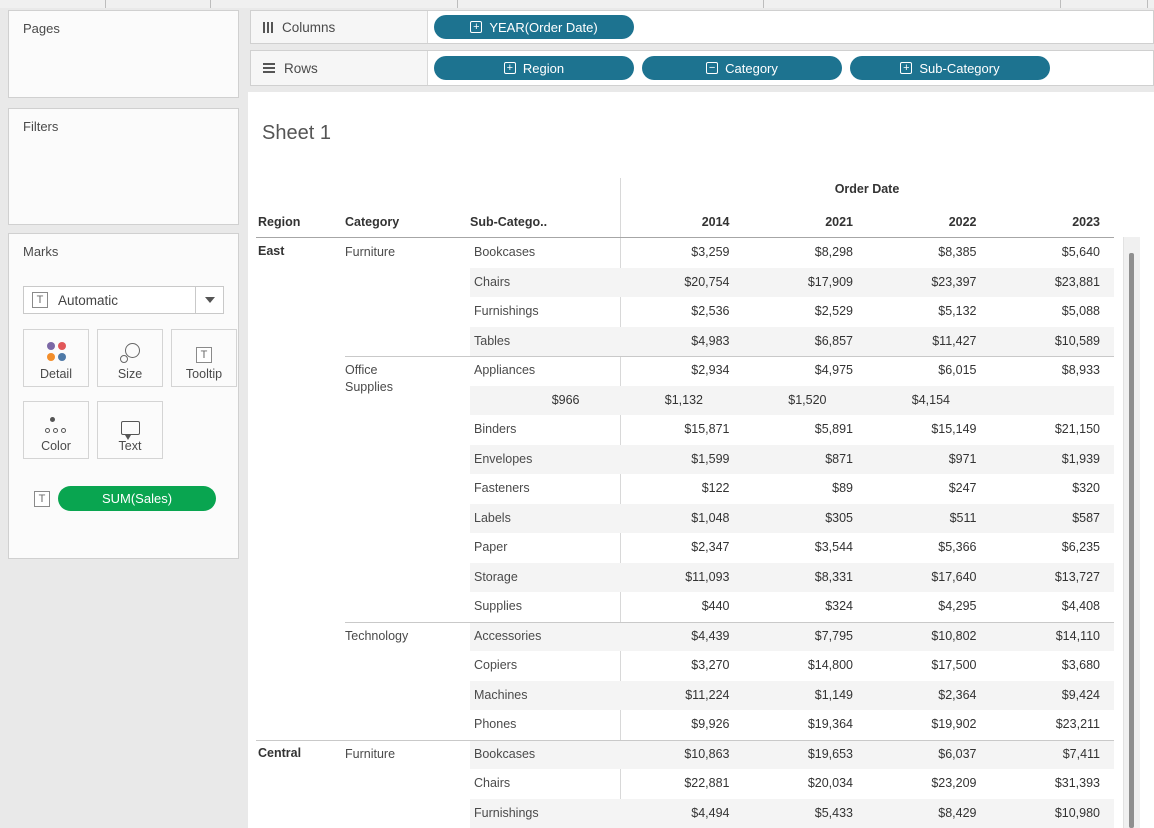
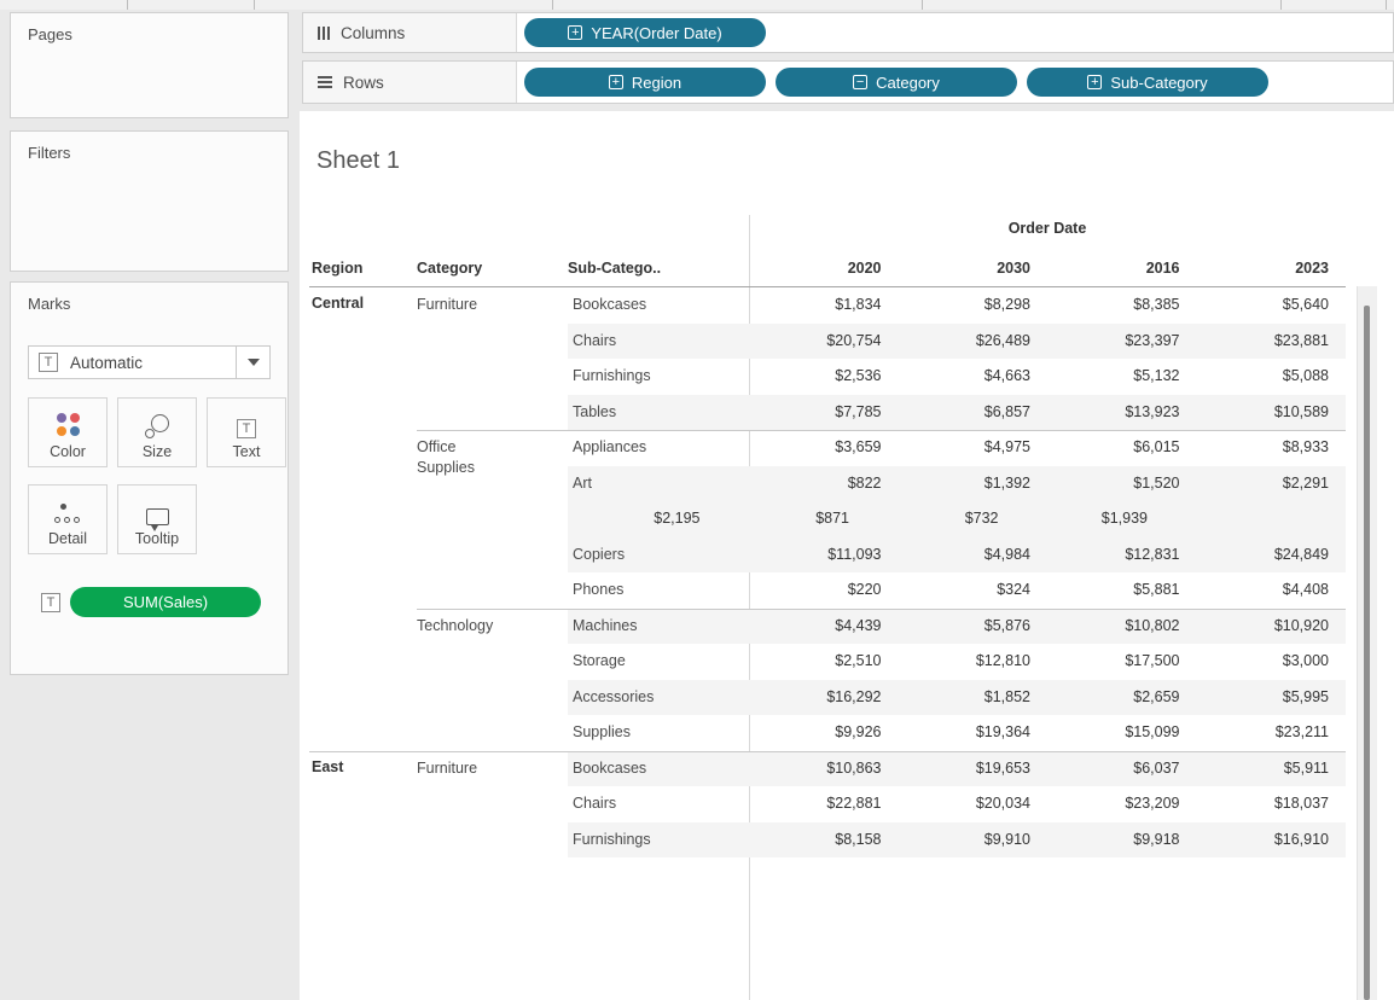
  Pages
  Filters
  Marks
  T
  Automatic
- Detail
+ Color
  Size
  T
- Tooltip
+ Text
- Color
+ Detail
- Text
+ Tooltip
  T
  SUM(Sales)
  Columns
  +
  YEAR(Order Date)
  Rows
  +
  Region
  −
  Category
  +
  Sub-Category
  Sheet 1
  Order Date
  Region
  Category
  Sub-Catego..
- 2014
+ 2020
- 2021
+ 2030
- 2022
+ 2016
  2023
- East
+ Central
  Furniture
  Bookcases
- $3,259
+ $1,834
  $8,298
  $8,385
  $5,640
  Chairs
  $20,754
- $17,909
+ $26,489
  $23,397
  $23,881
  Furnishings
  $2,536
- $2,529
+ $4,663
  $5,132
  $5,088
  Tables
- $4,983
+ $7,785
  $6,857
- $11,427
+ $13,923
  $10,589
  Office Supplies
  Appliances
- $2,934
+ $3,659
  $4,975
  $6,015
  $8,933
+ Art
- $966
+ $822
- $1,132
+ $1,392
  $1,520
- $4,154
+ $2,291
- Binders
- $15,871
- $5,891
- $15,149
- $21,150
- Envelopes
- $1,599
+ $2,195
  $871
- $971
+ $732
  $1,939
- Fasteners
- $122
- $89
- $247
- $320
- Labels
- $1,048
- $305
- $511
- $587
- Paper
- $2,347
- $3,544
- $5,366
- $6,235
- Storage
+ Copiers
  $11,093
- $8,331
+ $4,984
- $17,640
+ $12,831
- $13,727
+ $24,849
- Supplies
+ Phones
- $440
+ $220
  $324
- $4,295
+ $5,881
  $4,408
  Technology
- Accessories
+ Machines
  $4,439
- $7,795
+ $5,876
  $10,802
- $14,110
+ $10,920
- Copiers
+ Storage
- $3,270
+ $2,510
- $14,800
+ $12,810
  $17,500
- $3,680
+ $3,000
- Machines
+ Accessories
- $11,224
+ $16,292
- $1,149
+ $1,852
- $2,364
+ $2,659
- $9,424
+ $5,995
- Phones
+ Supplies
  $9,926
  $19,364
- $19,902
+ $15,099
  $23,211
- Central
+ East
  Furniture
  Bookcases
  $10,863
  $19,653
  $6,037
- $7,411
+ $5,911
  Chairs
  $22,881
  $20,034
  $23,209
- $31,393
+ $18,037
  Furnishings
- $4,494
+ $8,158
- $5,433
+ $9,910
- $8,429
+ $9,918
- $10,980
+ $16,910
